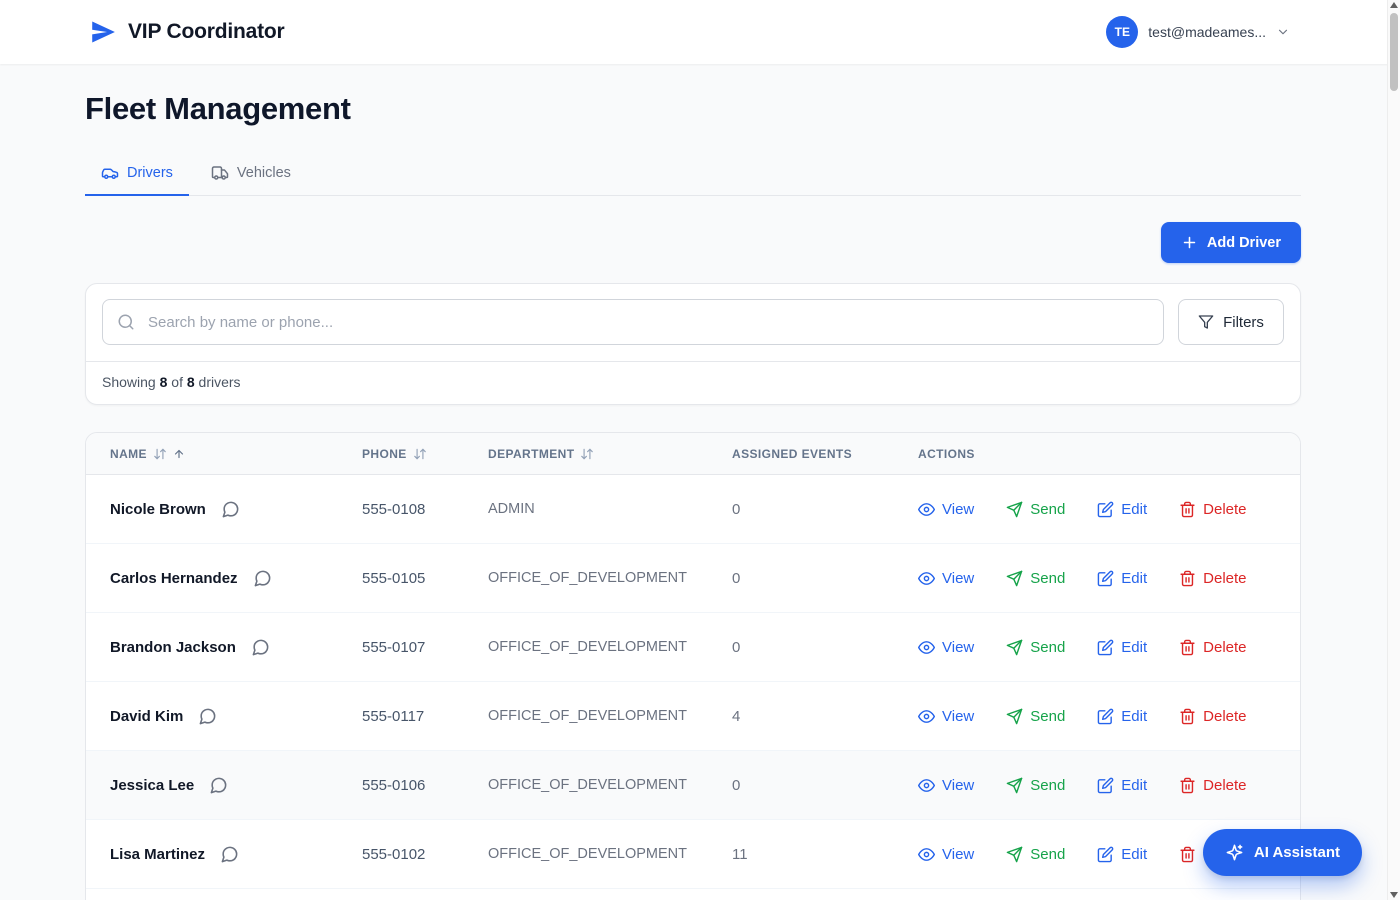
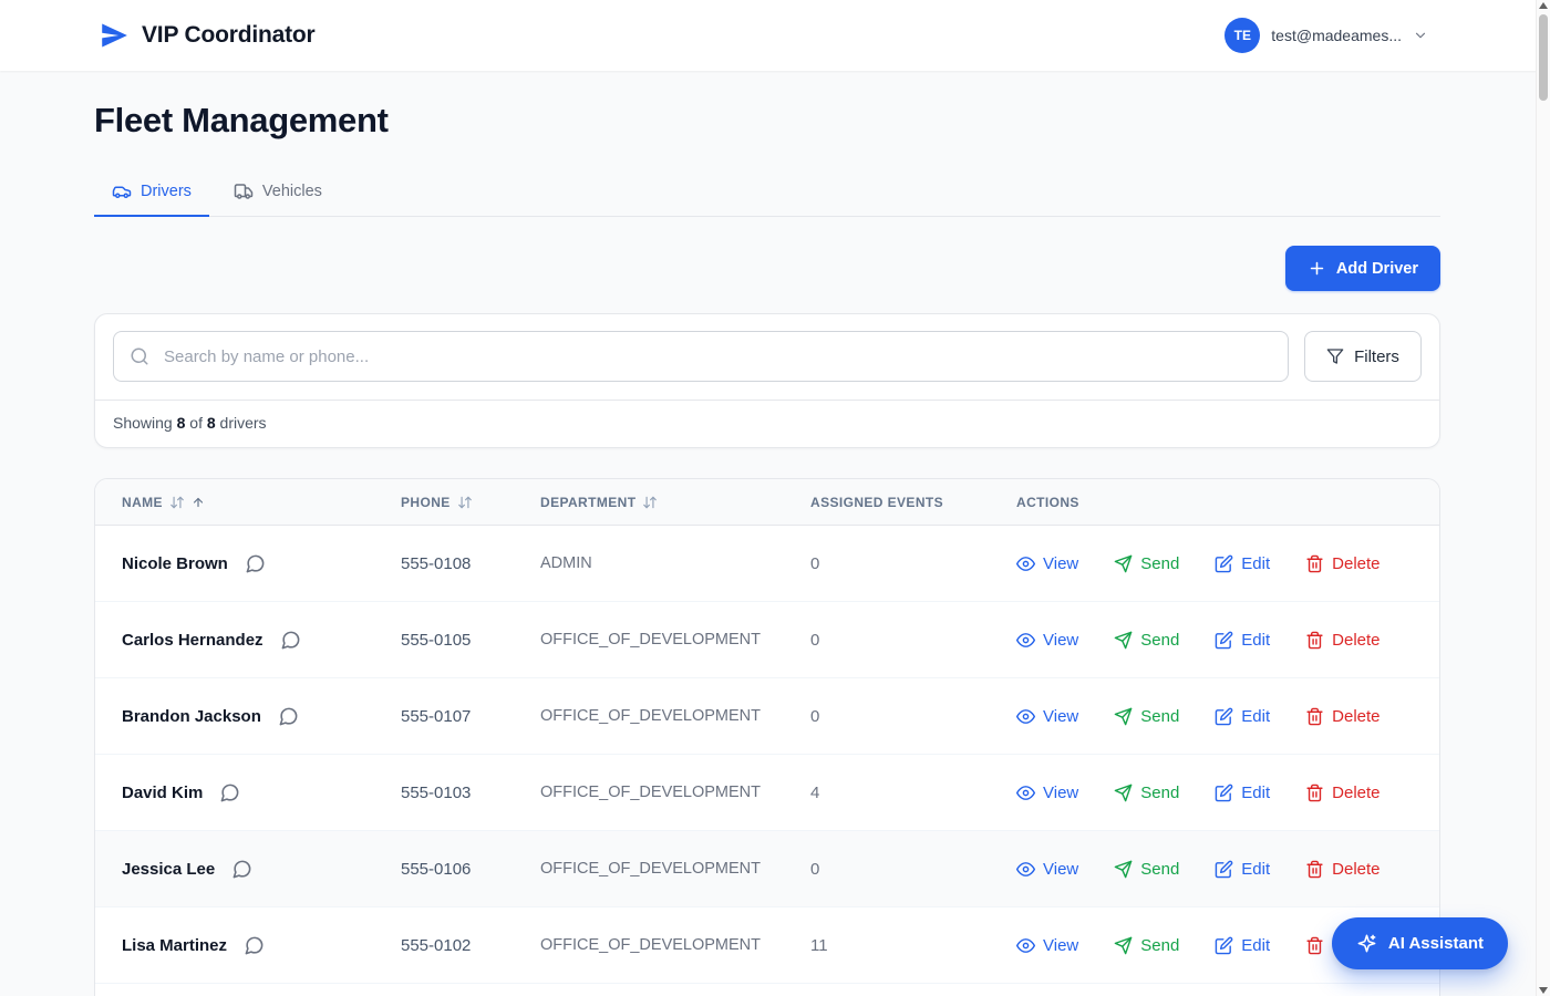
  VIP Coordinator
  TE
  test@madeames...
  Fleet Management
  Drivers
  Vehicles
  Add Driver
  Search by name or phone...
  Filters
  Showing 8 of 8 drivers
  NAME
  PHONE
  DEPARTMENT
  ASSIGNED EVENTS
  ACTIONS
  Nicole Brown
  555-0108
  ADMIN
  0
  View
  Send
  Edit
  Delete
  Carlos Hernandez
  555-0105
  OFFICE_OF_DEVELOPMENT
  0
  View
  Send
  Edit
  Delete
  Brandon Jackson
  555-0107
  OFFICE_OF_DEVELOPMENT
  0
  View
  Send
  Edit
  Delete
  David Kim
- 555-0117
+ 555-0103
  OFFICE_OF_DEVELOPMENT
  4
  View
  Send
  Edit
  Delete
  Jessica Lee
  555-0106
  OFFICE_OF_DEVELOPMENT
  0
  View
  Send
  Edit
  Delete
  Lisa Martinez
  555-0102
  OFFICE_OF_DEVELOPMENT
  11
  View
  Send
  Edit
  AI Assistant
